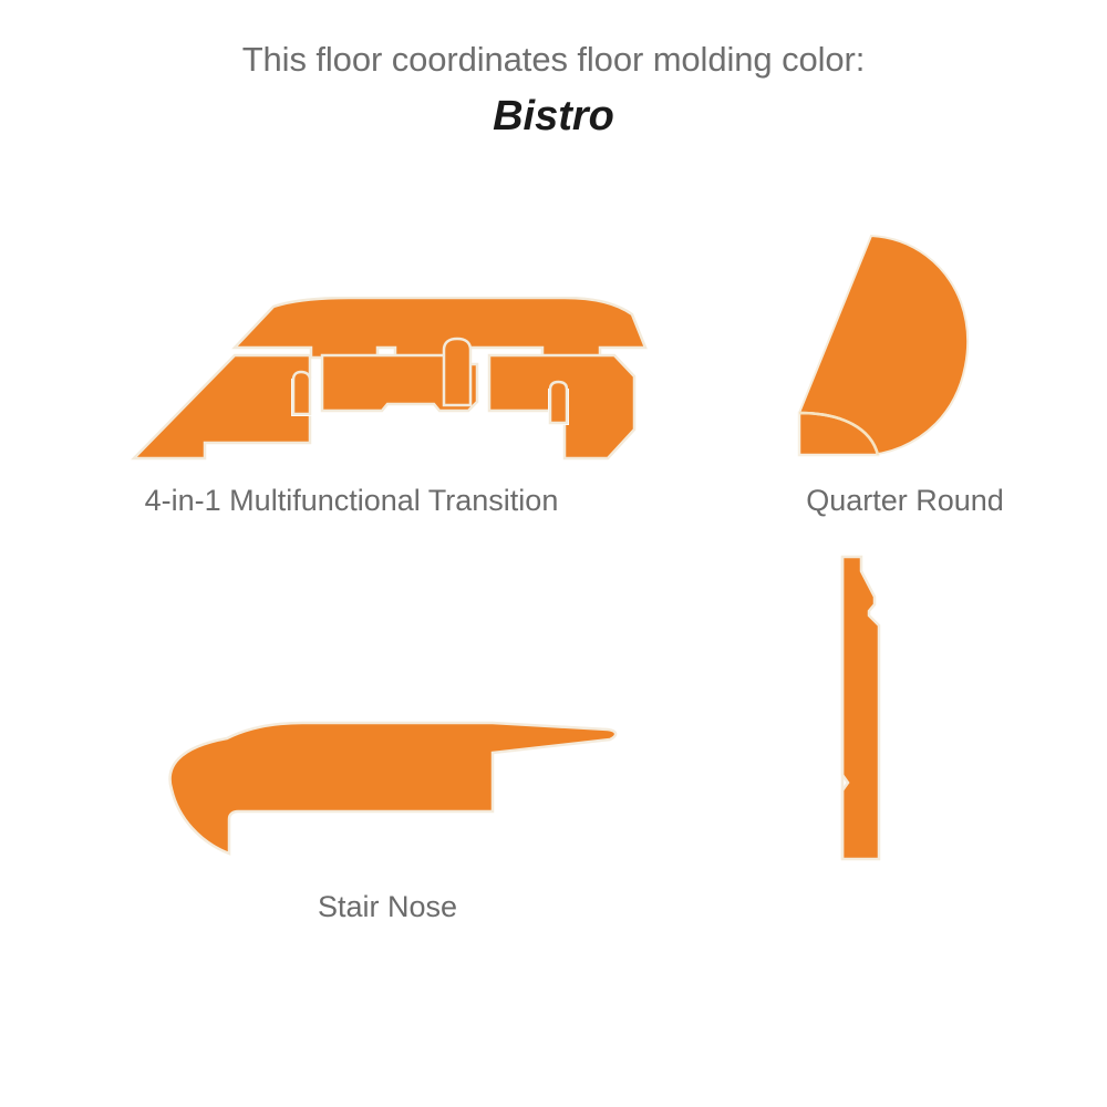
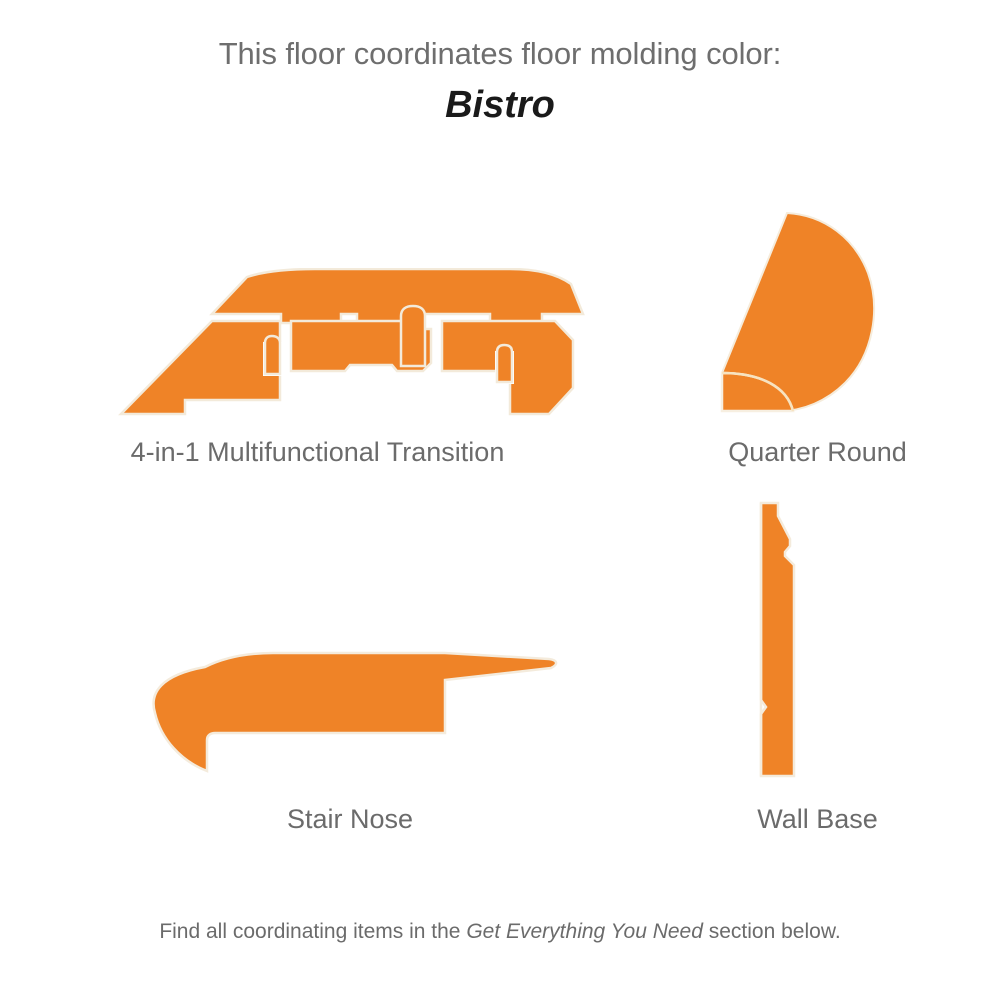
  This floor coordinates floor molding color:
  Bistro
  4-in-1 Multifunctional Transition
  Quarter Round
  Stair Nose
+ Wall Base
+ Find all coordinating items in the Get Everything You Need section below.
